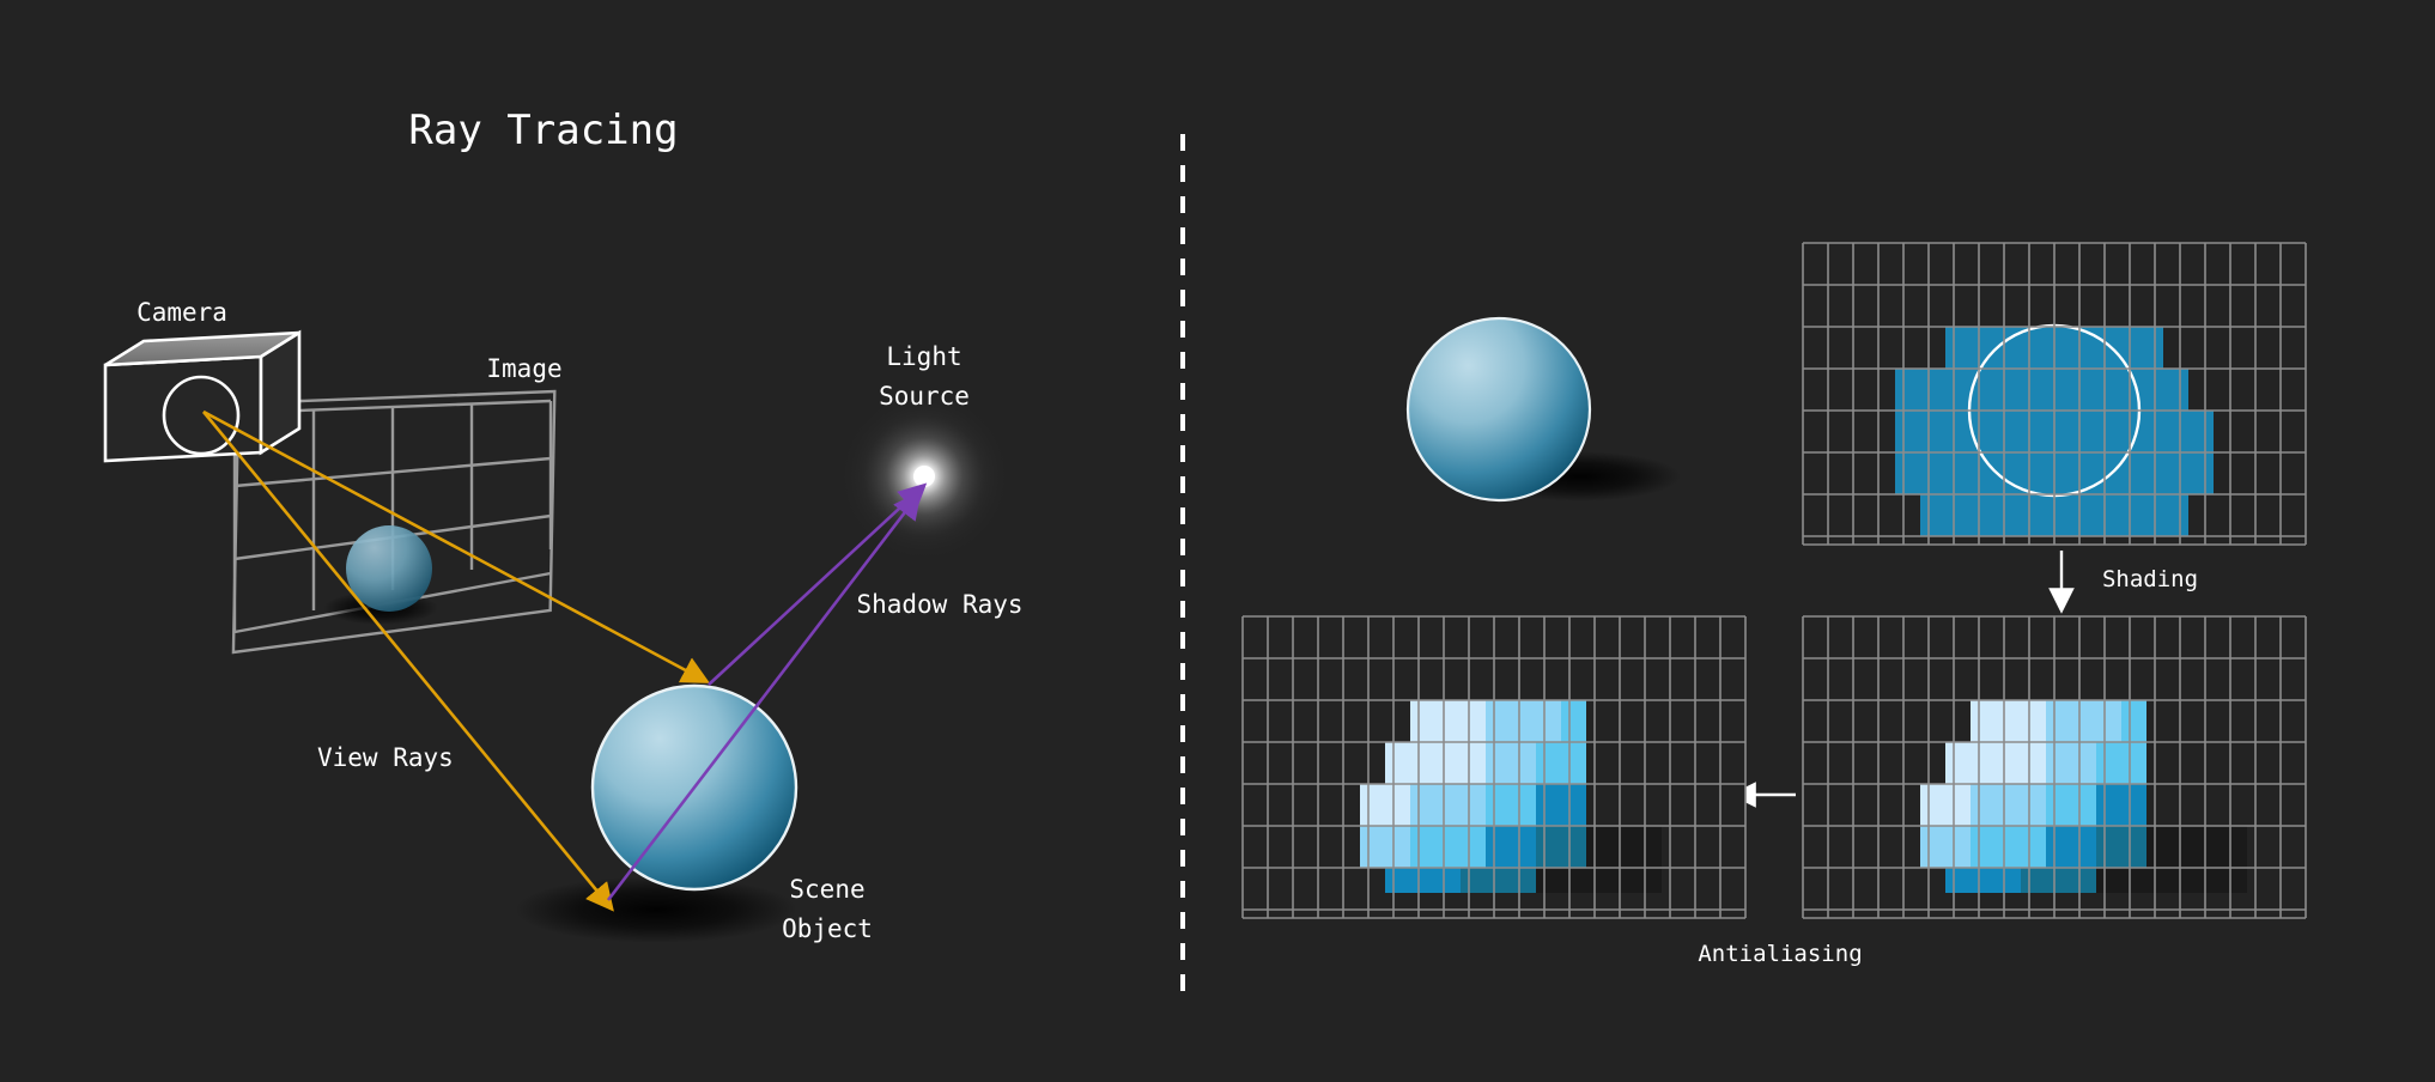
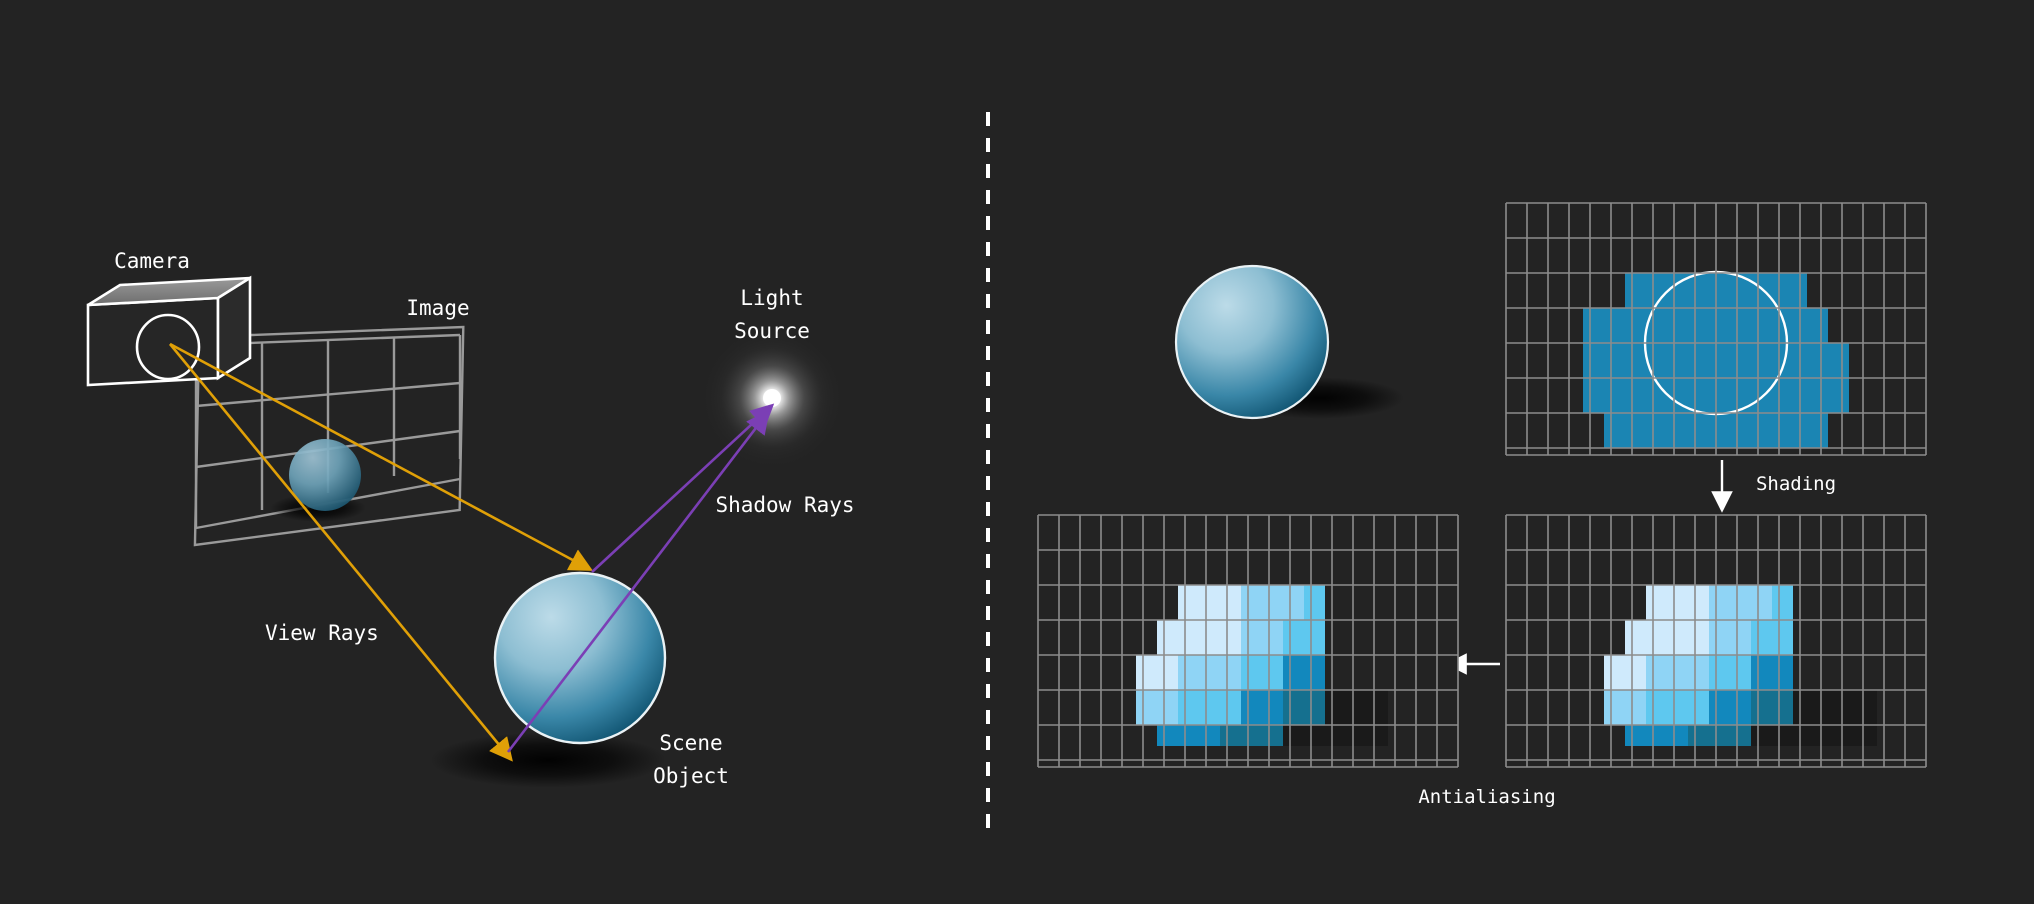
- Ray Tracing
  Camera
  Image
  Light
  Source
  View Rays
  Shadow Rays
  Scene
  Object
  Shading
  Antialiasing
